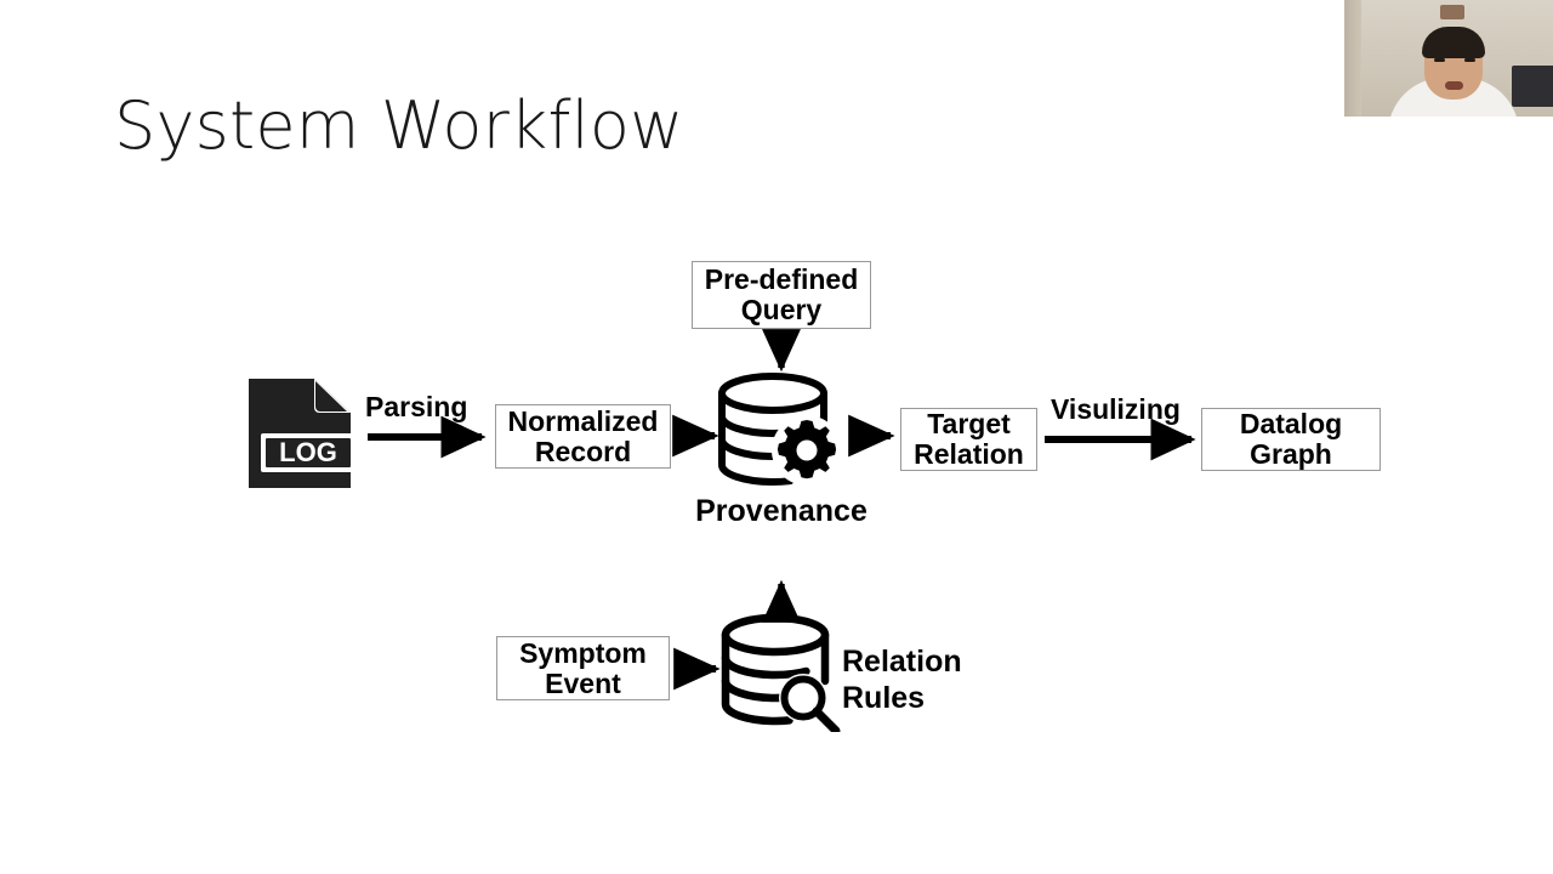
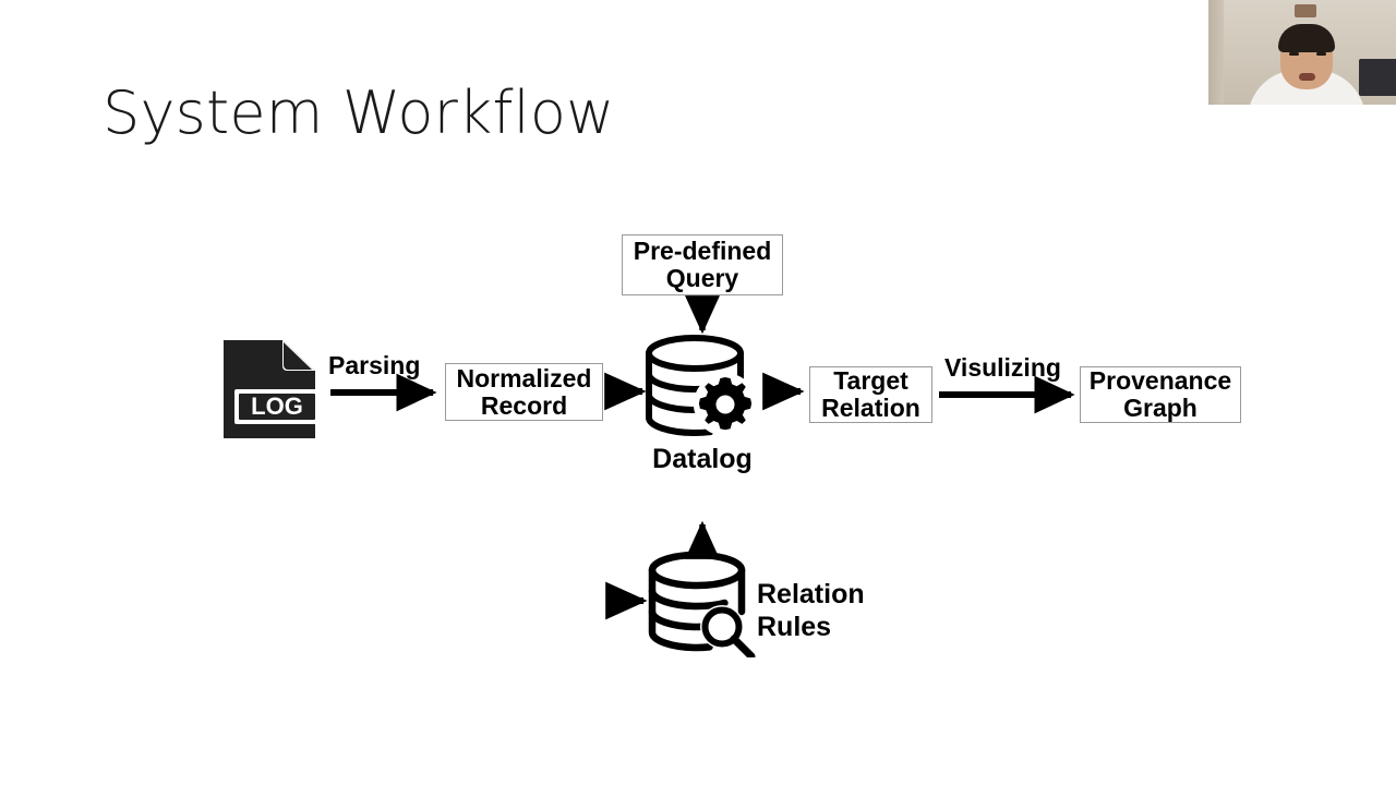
  System Workflow
  LOG
  Parsing
  Normalized
  Record
  Pre-defined
  Query
- Provenance
+ Datalog
  Target
  Relation
  Visulizing
- Datalog
+ Provenance
  Graph
- Symptom
- Event
  Relation
  Rules
